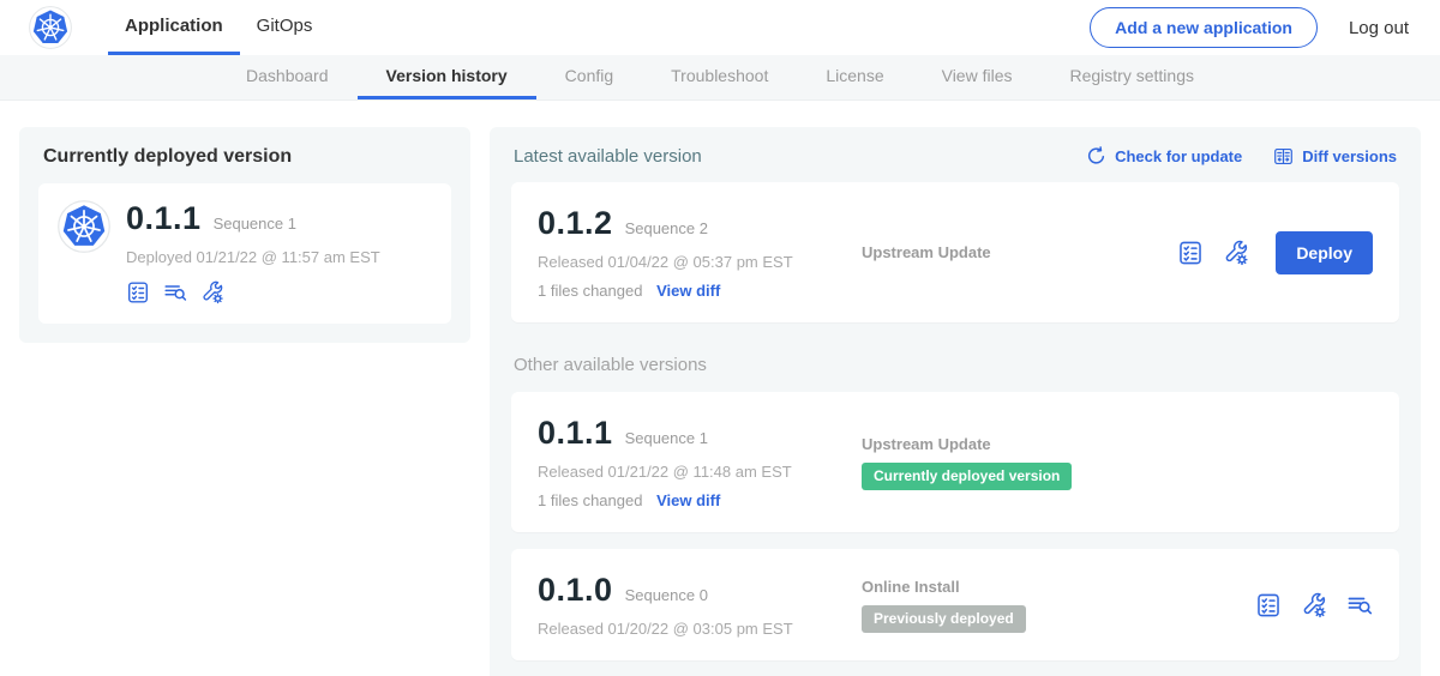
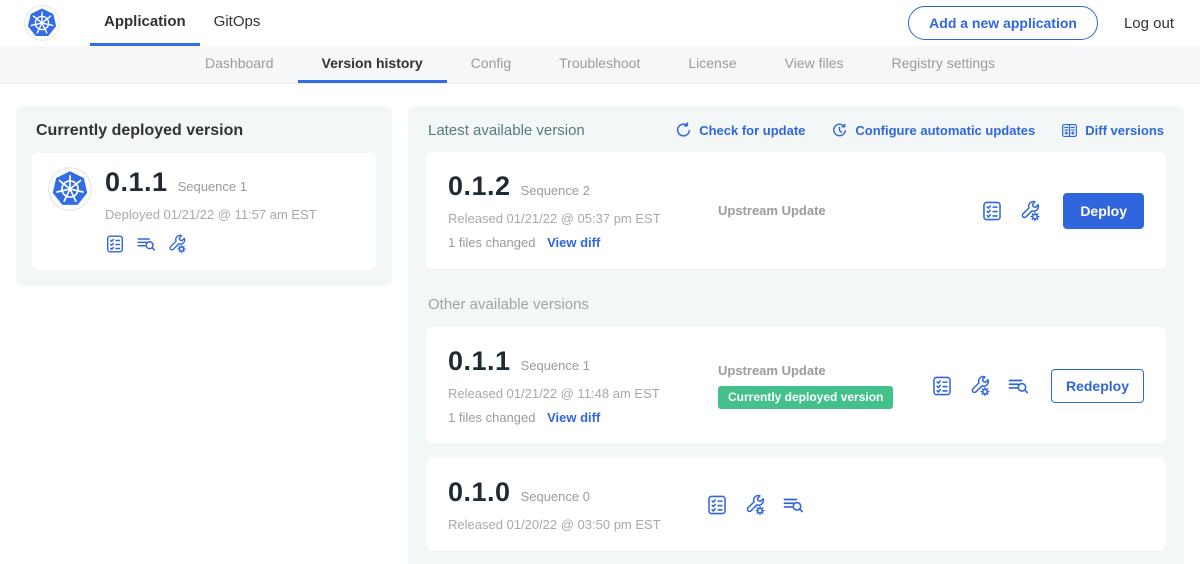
  Application
  GitOps
  Add a new application
  Log out
  Dashboard
  Version history
  Config
  Troubleshoot
  License
  View files
  Registry settings
  Currently deployed version
  0.1.1
  Sequence 1
  Deployed 01/21/22 @ 11:57 am EST
  Latest available version
  Check for update
+ Configure automatic updates
  Diff versions
  0.1.2
  Sequence 2
- Released 01/04/22 @ 05:37 pm EST
+ Released 01/21/22 @ 05:37 pm EST
  1 files changed View diff
  Upstream Update
  Deploy
  Other available versions
  0.1.1
  Sequence 1
  Released 01/21/22 @ 11:48 am EST
  1 files changed View diff
  Upstream Update
  Currently deployed version
+ Redeploy
  0.1.0
  Sequence 0
- Released 01/20/22 @ 03:05 pm EST
+ Released 01/20/22 @ 03:50 pm EST
- Online Install
- Previously deployed
